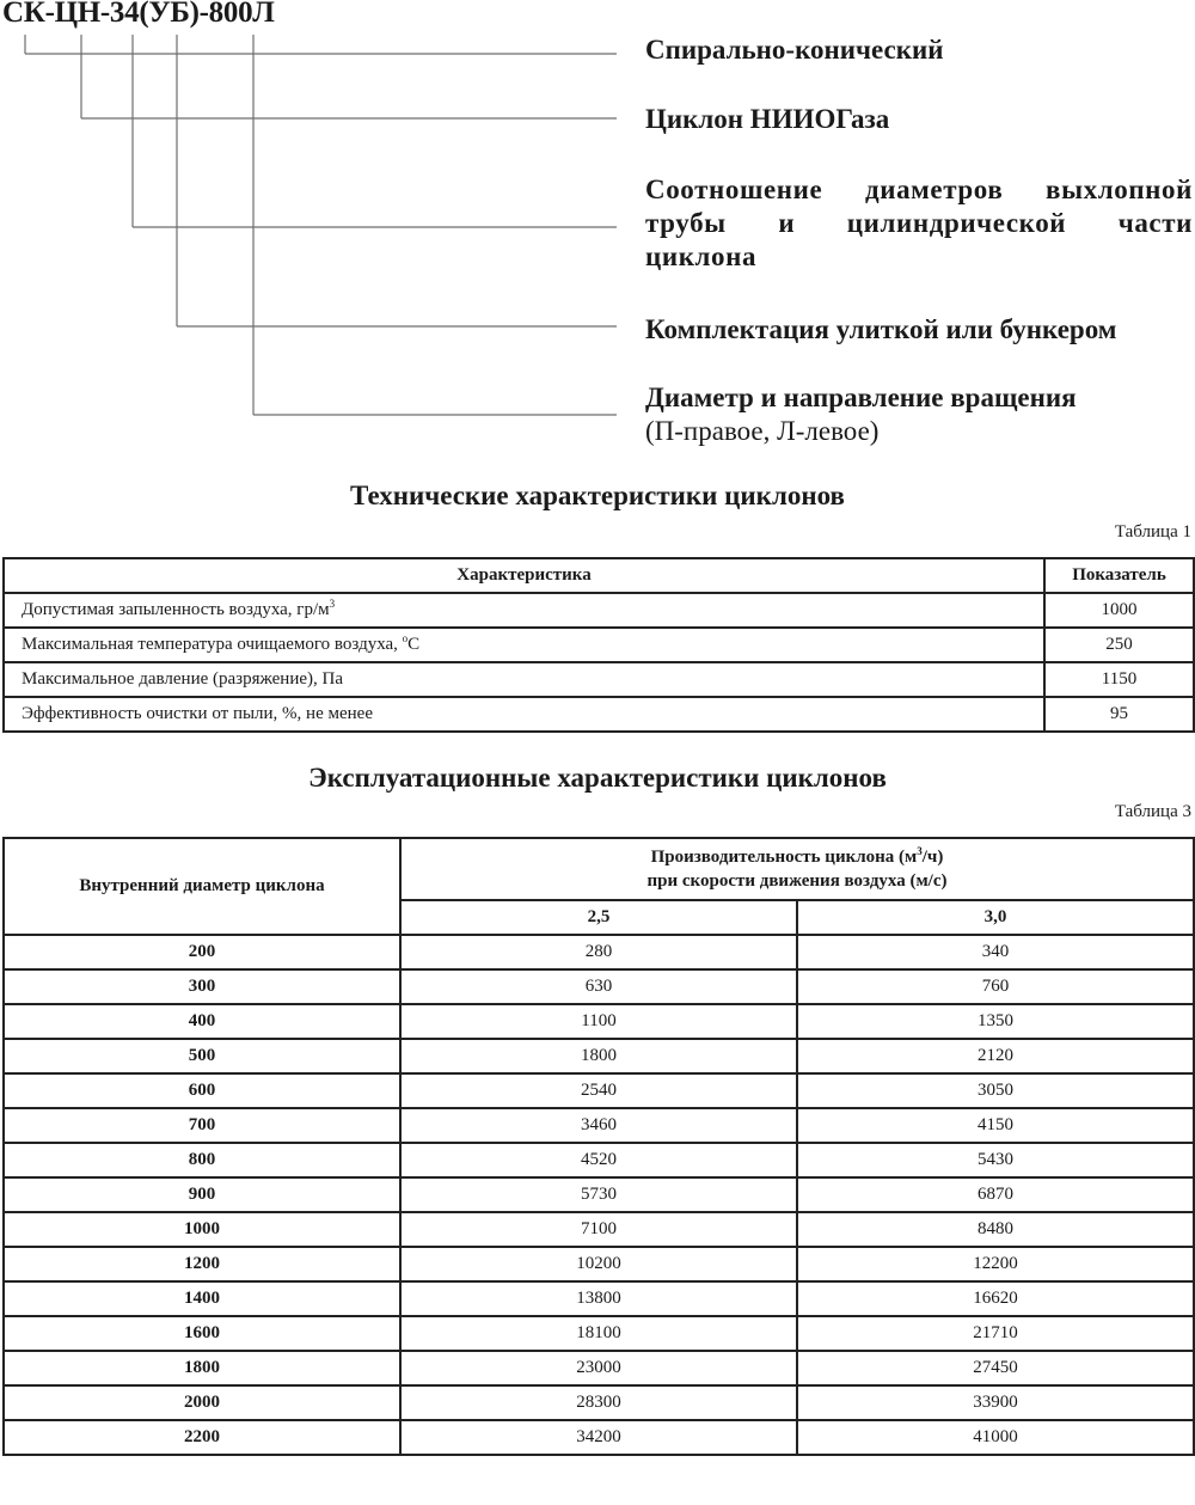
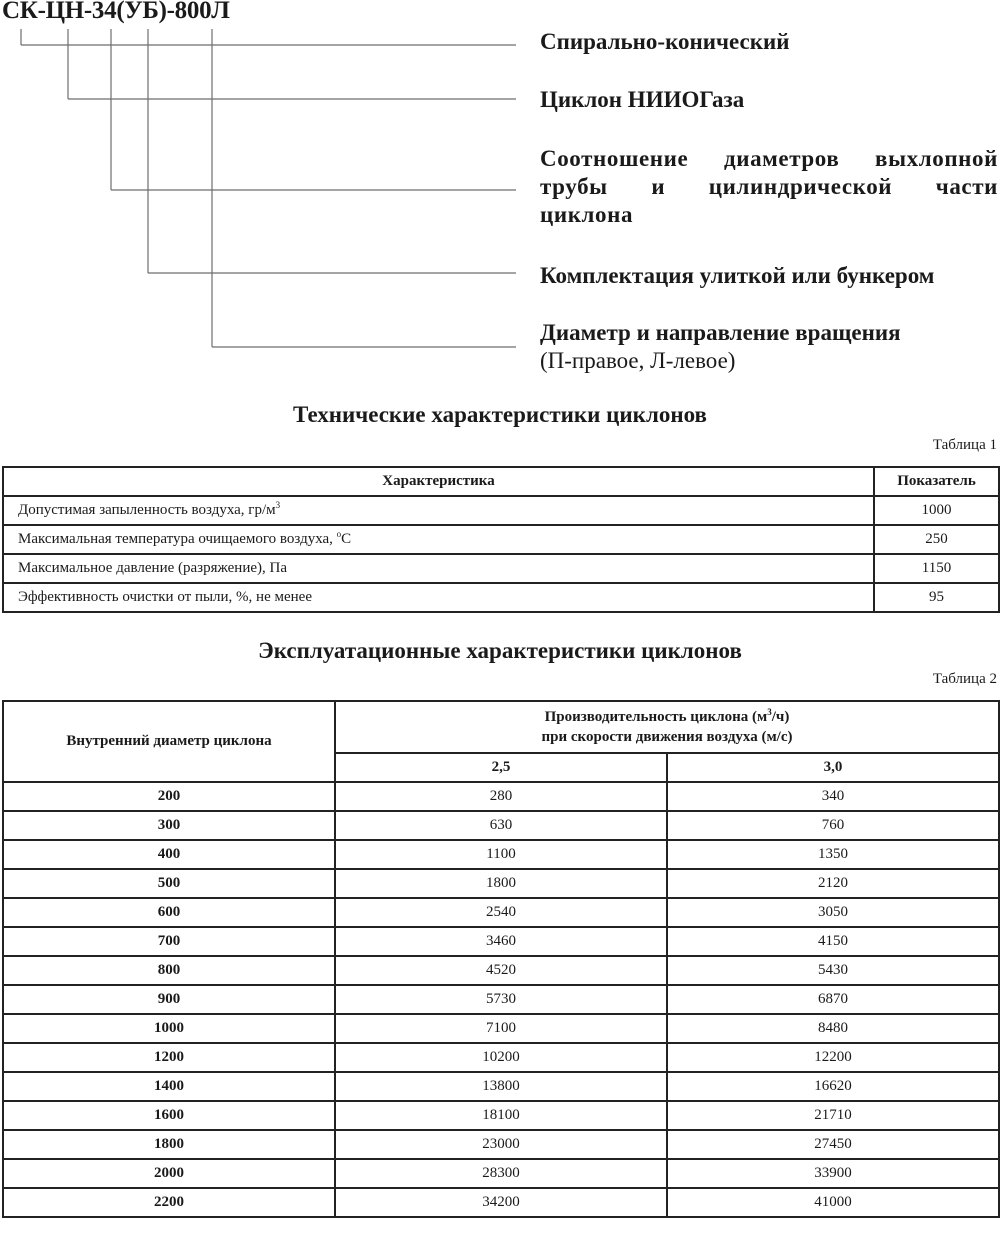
  СК-ЦН-34(УБ)-800Л
  Спирально-конический
  Циклон НИИОГаза
  Соотношение диаметров выхлопной трубы и цилиндрической части циклона
  Комплектация улиткой или бункером
  Диаметр и направление вращения
  (П-правое, Л-левое)
  Технические характеристики циклонов
  Таблица 1
  Характеристика	Показатель
  Допустимая запыленность воздуха, гр/м3	1000
  Максимальная температура очищаемого воздуха, оС	250
  Максимальное давление (разряжение), Па	1150
  Эффективность очистки от пыли, %, не менее	95
  Эксплуатационные характеристики циклонов
- Таблица 3
+ Таблица 2
  Внутренний диаметр циклона	Производительность циклона (м3/ч) при скорости движения воздуха (м/с)
  2,5	3,0
  200	280	340
  300	630	760
  400	1100	1350
  500	1800	2120
  600	2540	3050
  700	3460	4150
  800	4520	5430
  900	5730	6870
  1000	7100	8480
  1200	10200	12200
  1400	13800	16620
  1600	18100	21710
  1800	23000	27450
  2000	28300	33900
  2200	34200	41000
